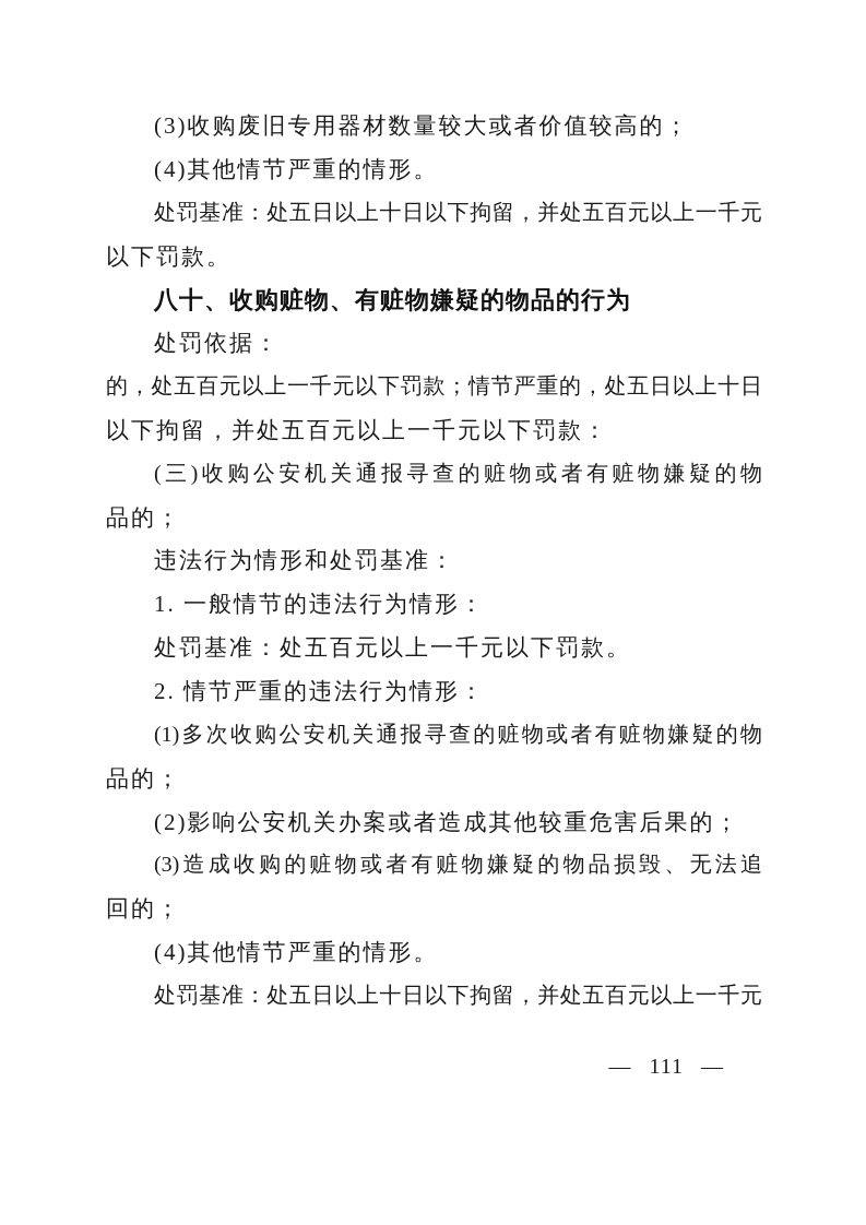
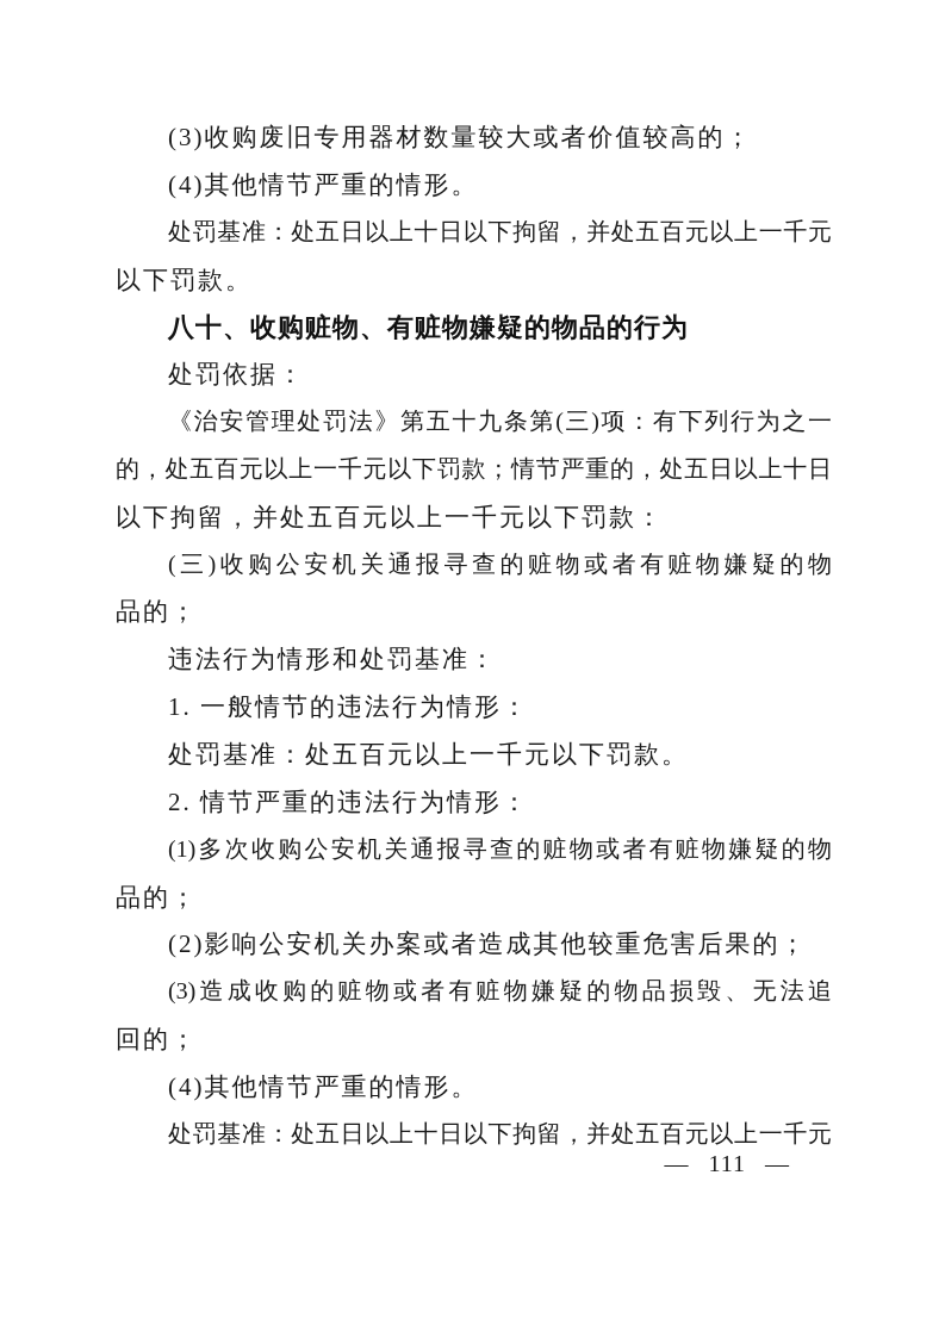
  (3)收购废旧专用器材数量较大或者价值较高的；
  (4)其他情节严重的情形。
  处罚基准：处五日以上十日以下拘留，并处五百元以上一千元
  以下罚款。
  八十、收购赃物、有赃物嫌疑的物品的行为
  处罚依据：
+ 《治安管理处罚法》第五十九条第(三)项：有下列行为之一
  的，处五百元以上一千元以下罚款；情节严重的，处五日以上十日
  以下拘留，并处五百元以上一千元以下罚款：
  (三)收购公安机关通报寻查的赃物或者有赃物嫌疑的物
  品的；
  违法行为情形和处罚基准：
  1. 一般情节的违法行为情形：
  处罚基准：处五百元以上一千元以下罚款。
  2. 情节严重的违法行为情形：
  (1)多次收购公安机关通报寻查的赃物或者有赃物嫌疑的物
  品的；
  (2)影响公安机关办案或者造成其他较重危害后果的；
  (3)造成收购的赃物或者有赃物嫌疑的物品损毁、无法追
  回的；
  (4)其他情节严重的情形。
  处罚基准：处五日以上十日以下拘留，并处五百元以上一千元
  — 111 —
